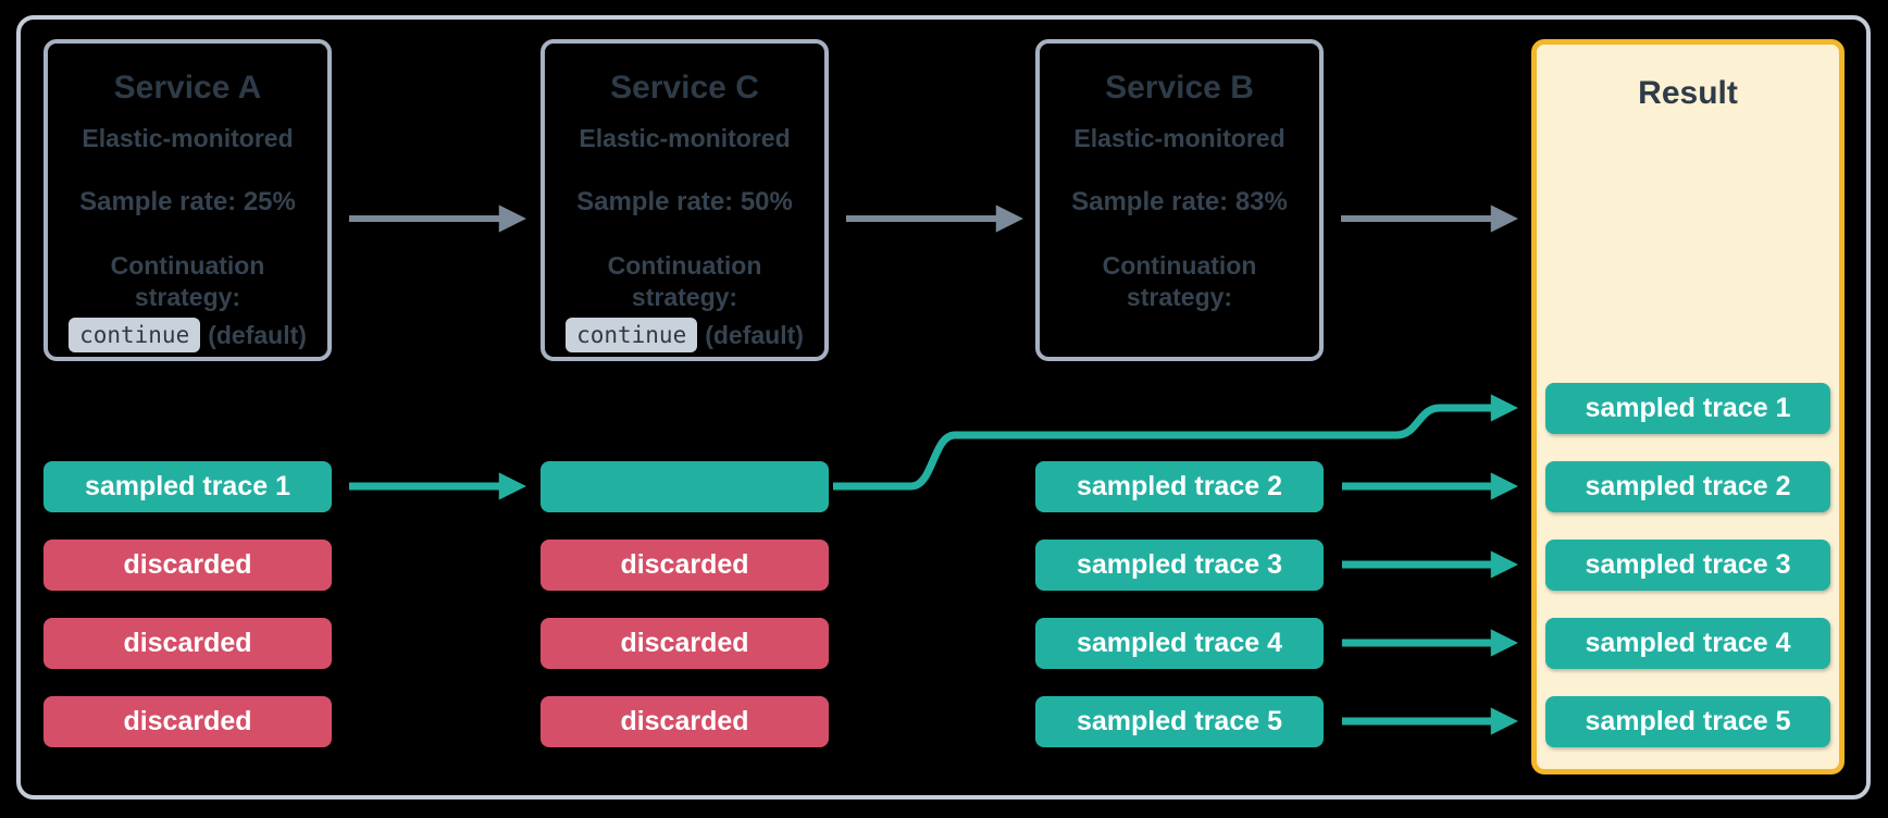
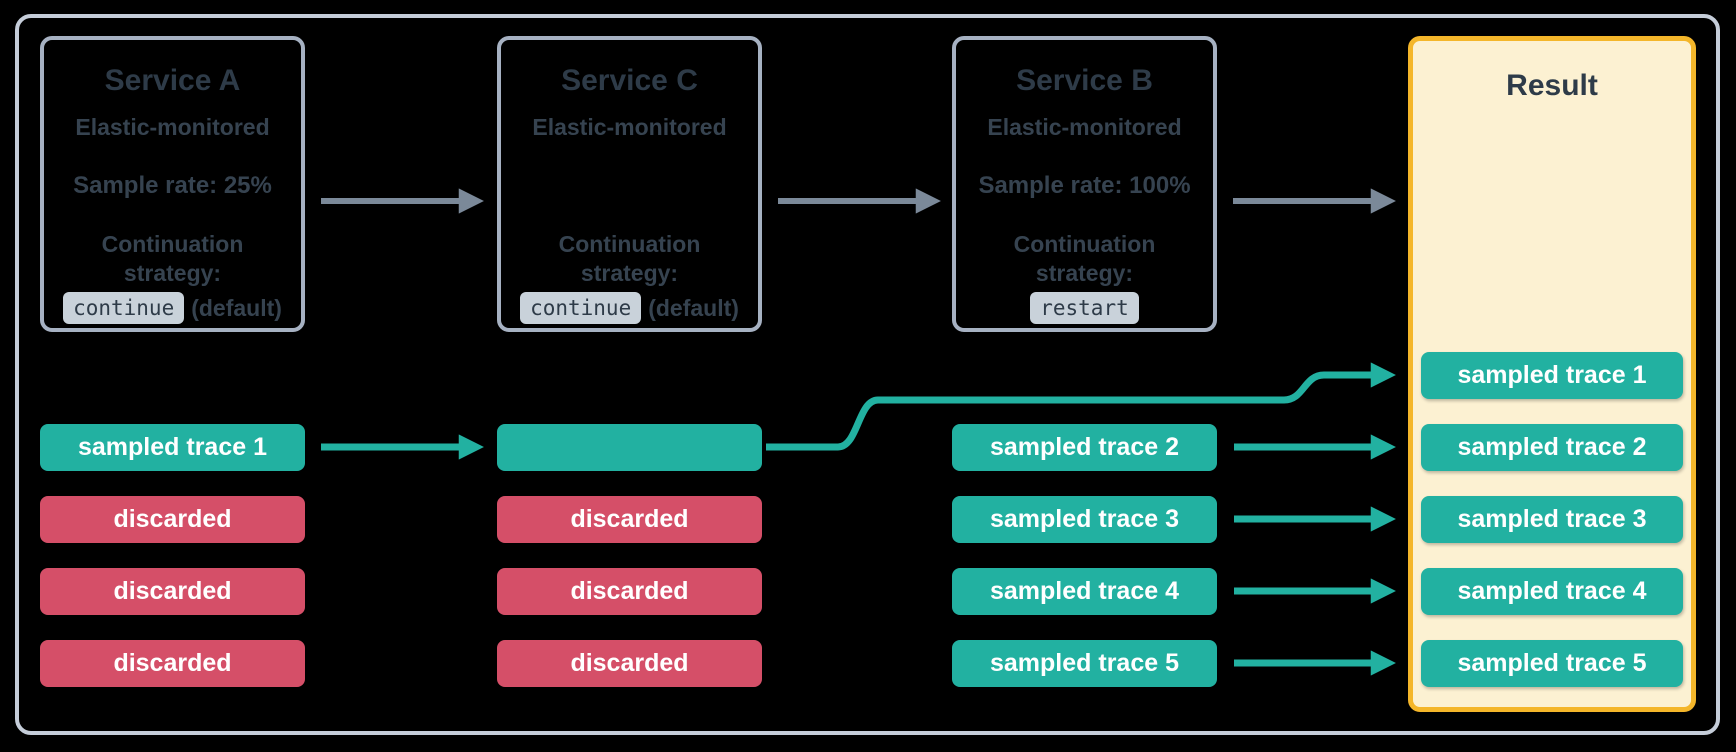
  Service A
  Elastic-monitored
  Sample rate: 25%
  Continuation strategy:
  continue (default)
  Service C
  Elastic-monitored
- Sample rate: 50%
  Continuation strategy:
  continue (default)
  Service B
  Elastic-monitored
- Sample rate: 83%
+ Sample rate: 100%
  Continuation strategy:
+ restart
  Result
  sampled trace 1
  discarded
  discarded
  discarded
  discarded
  discarded
  discarded
  sampled trace 2
  sampled trace 3
  sampled trace 4
  sampled trace 5
  sampled trace 1
  sampled trace 2
  sampled trace 3
  sampled trace 4
  sampled trace 5
